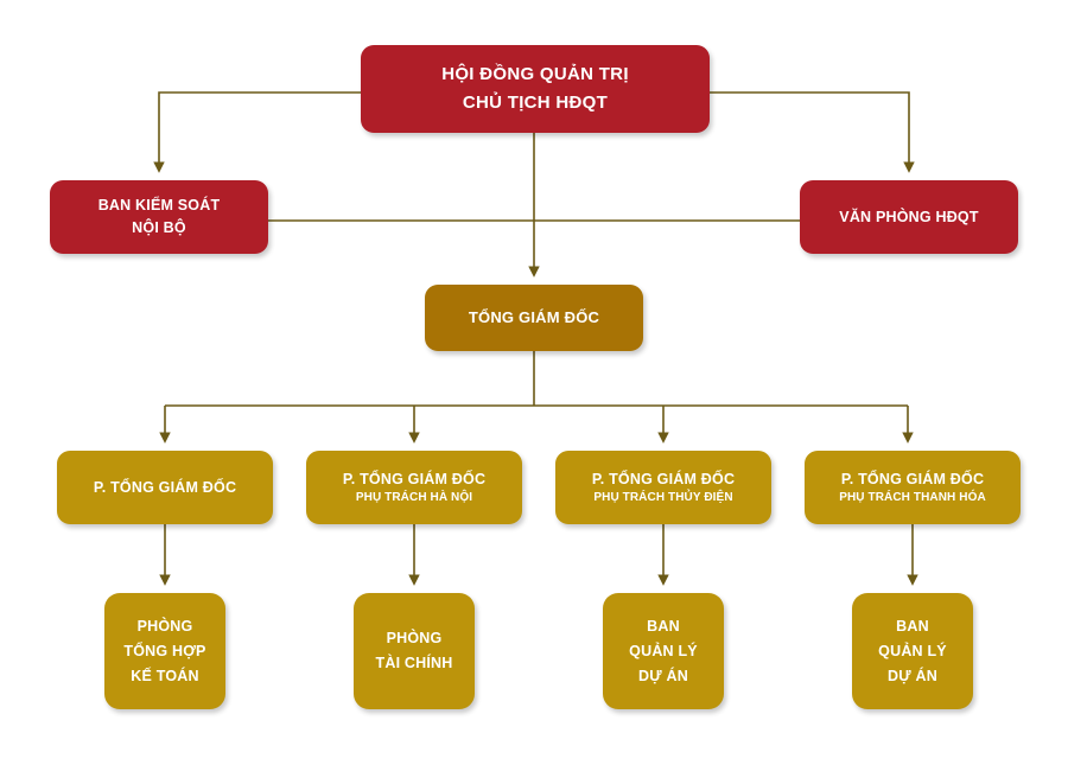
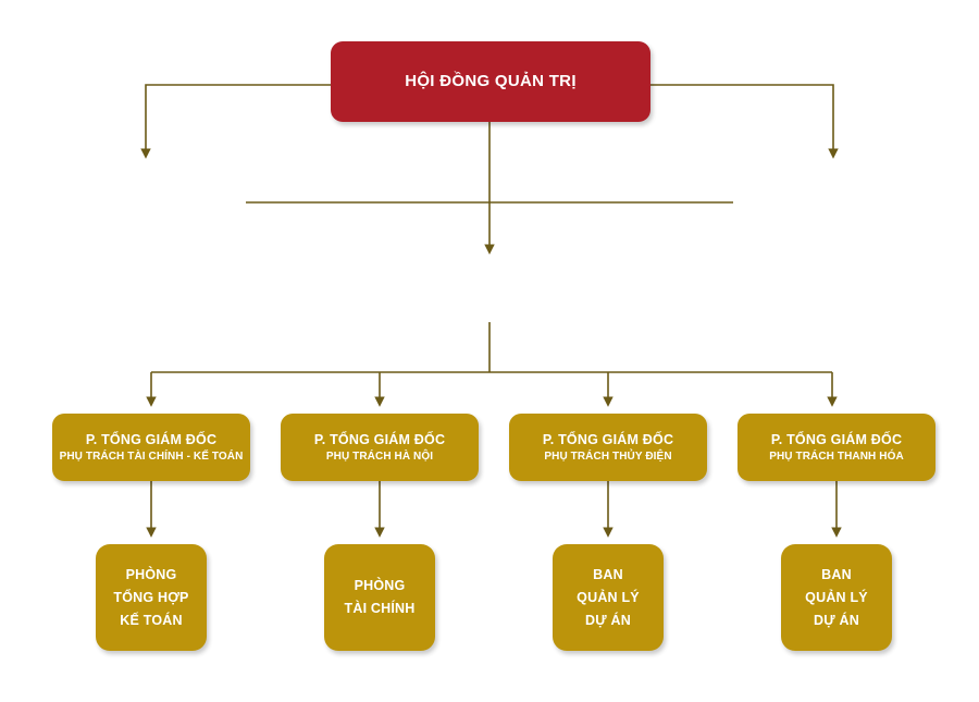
  HỘI ĐỒNG QUẢN TRỊ
- CHỦ TỊCH HĐQT
- BAN KIỂM SOÁT
- NỘI BỘ
- VĂN PHÒNG HĐQT
- TỔNG GIÁM ĐỐC
  P. TỔNG GIÁM ĐỐC
+ PHỤ TRÁCH TÀI CHÍNH - KẾ TOÁN
  P. TỔNG GIÁM ĐỐC
  PHỤ TRÁCH HÀ NỘI
  P. TỔNG GIÁM ĐỐC
  PHỤ TRÁCH THỦY ĐIỆN
  P. TỔNG GIÁM ĐỐC
  PHỤ TRÁCH THANH HÓA
  PHÒNG
  TỔNG HỢP
  KẾ TOÁN
  PHÒNG
  TÀI CHÍNH
  BAN
  QUẢN LÝ
  DỰ ÁN
  BAN
  QUẢN LÝ
  DỰ ÁN
